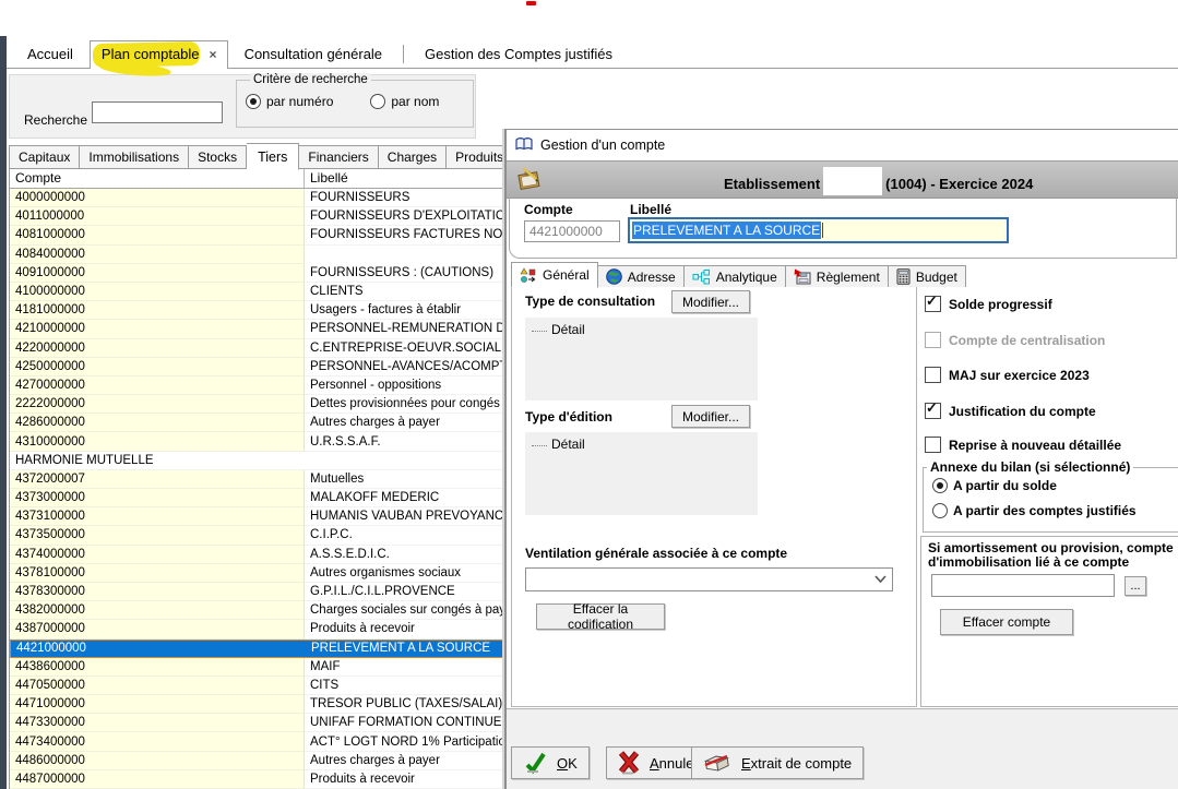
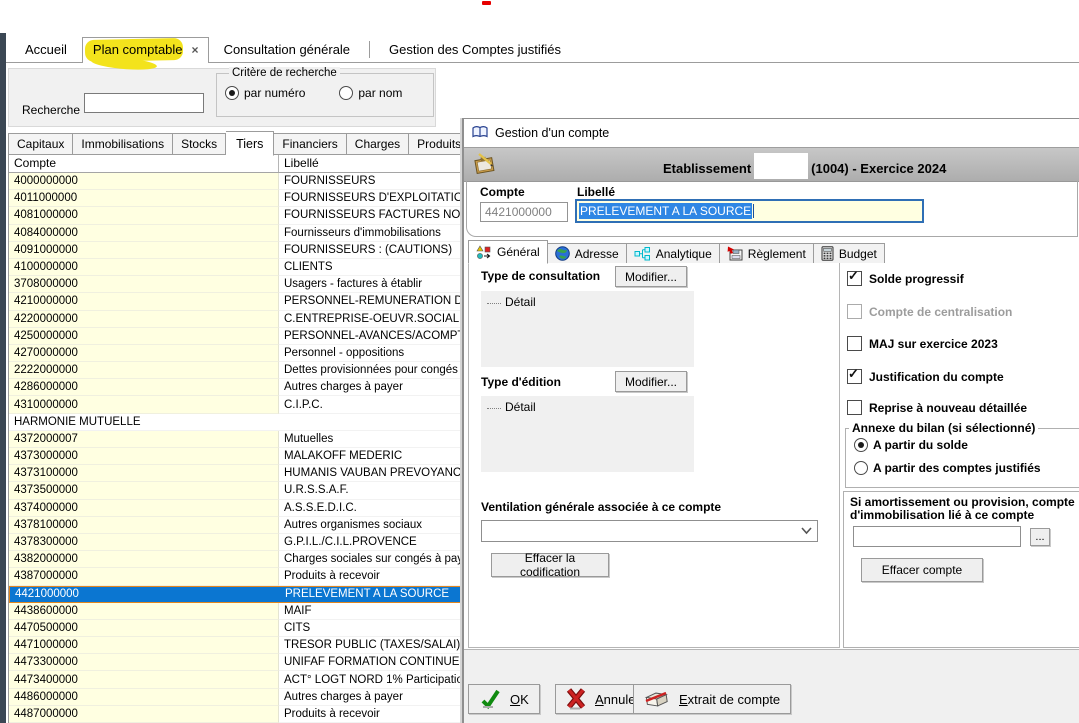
  Accueil
  Plan comptable
  ×
  Consultation générale
  Gestion des Comptes justifiés
  Recherche
  Critère de recherche
  par numéro
  par nom
  Capitaux
  Immobilisations
  Stocks
  Tiers
  Financiers
  Charges
  Produits
  Compte
  Libellé
  4000000000
  FOURNISSEURS
  4011000000
  FOURNISSEURS D'EXPLOITATIO
  4081000000
  FOURNISSEURS FACTURES NO
  4084000000
+ Fournisseurs d'immobilisations
  4091000000
  FOURNISSEURS : (CAUTIONS)
  4100000000
  CLIENTS
- 4181000000
+ 3708000000
  Usagers - factures à établir
  4210000000
  PERSONNEL-REMUNERATION D
  4220000000
  C.ENTREPRISE-OEUVR.SOCIAL
  4250000000
  PERSONNEL-AVANCES/ACOMPT
  4270000000
  Personnel - oppositions
  2222000000
  Dettes provisionnées pour congés
  4286000000
  Autres charges à payer
  4310000000
- U.R.S.S.A.F.
+ C.I.P.C.
  HARMONIE MUTUELLE
  4372000007
  Mutuelles
  4373000000
  MALAKOFF MEDERIC
  4373100000
  HUMANIS VAUBAN PREVOYANC
  4373500000
- C.I.P.C.
+ U.R.S.S.A.F.
  4374000000
  A.S.S.E.D.I.C.
  4378100000
  Autres organismes sociaux
  4378300000
  G.P.I.L./C.I.L.PROVENCE
  4382000000
  Charges sociales sur congés à pay
  4387000000
  Produits à recevoir
  4421000000
  PRELEVEMENT A LA SOURCE
  4438600000
  MAIF
  4470500000
  CITS
  4471000000
  TRESOR PUBLIC (TAXES/SALAI)
  4473300000
  UNIFAF FORMATION CONTINUE
  4473400000
  ACT° LOGT NORD 1% Participatio
  4486000000
  Autres charges à payer
  4487000000
  Produits à recevoir
  Gestion d'un compte
  Etablissement
  (1004) - Exercice 2024
  Compte
  4421000000
  Libellé
  PRELEVEMENT A LA SOURCE
  Général
  Adresse
  Analytique
  Règlement
  Budget
  Type de consultation
  Modifier...
  Détail
  Type d'édition
  Modifier...
  Détail
  Ventilation générale associée à ce compte
  Effacer la codification
  Solde progressif
  Compte de centralisation
  MAJ sur exercice 2023
  Justification du compte
  Reprise à nouveau détaillée
  Annexe du bilan (si sélectionné)
  A partir du solde
  A partir des comptes justifiés
  Si amortissement ou provision, compte
  d'immobilisation lié à ce compte
  ...
  Effacer compte
  OK
  Annule
  Extrait de compte
